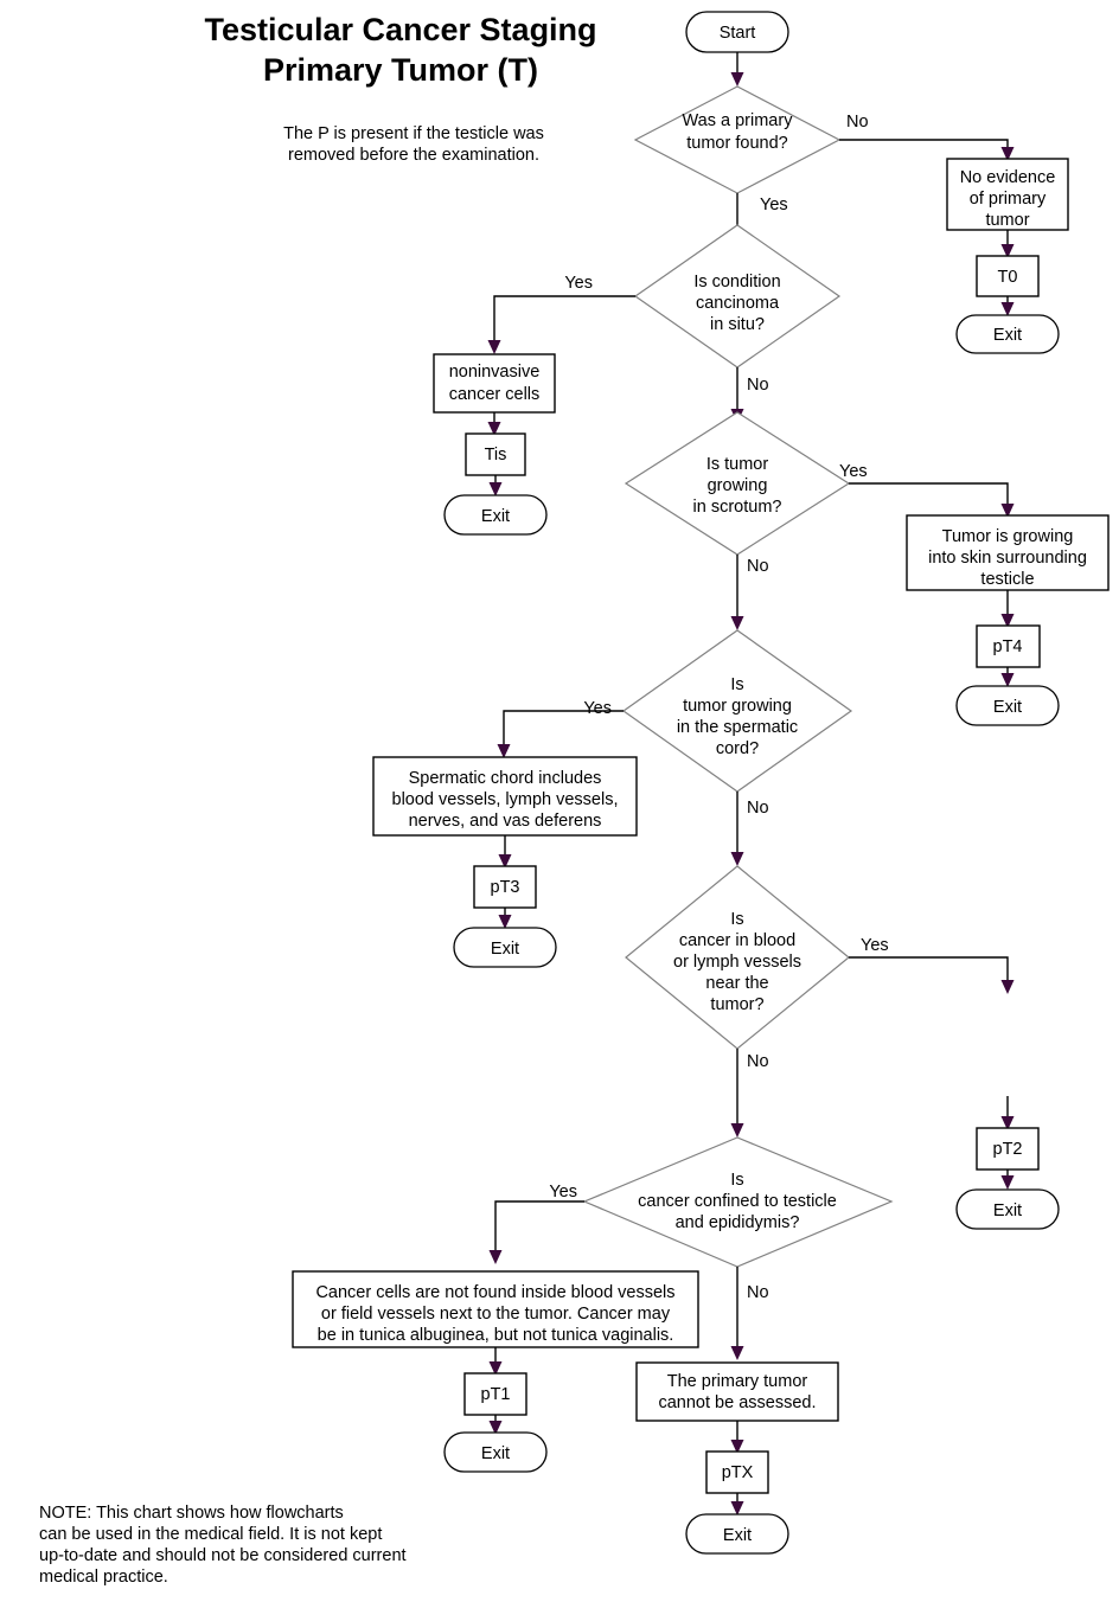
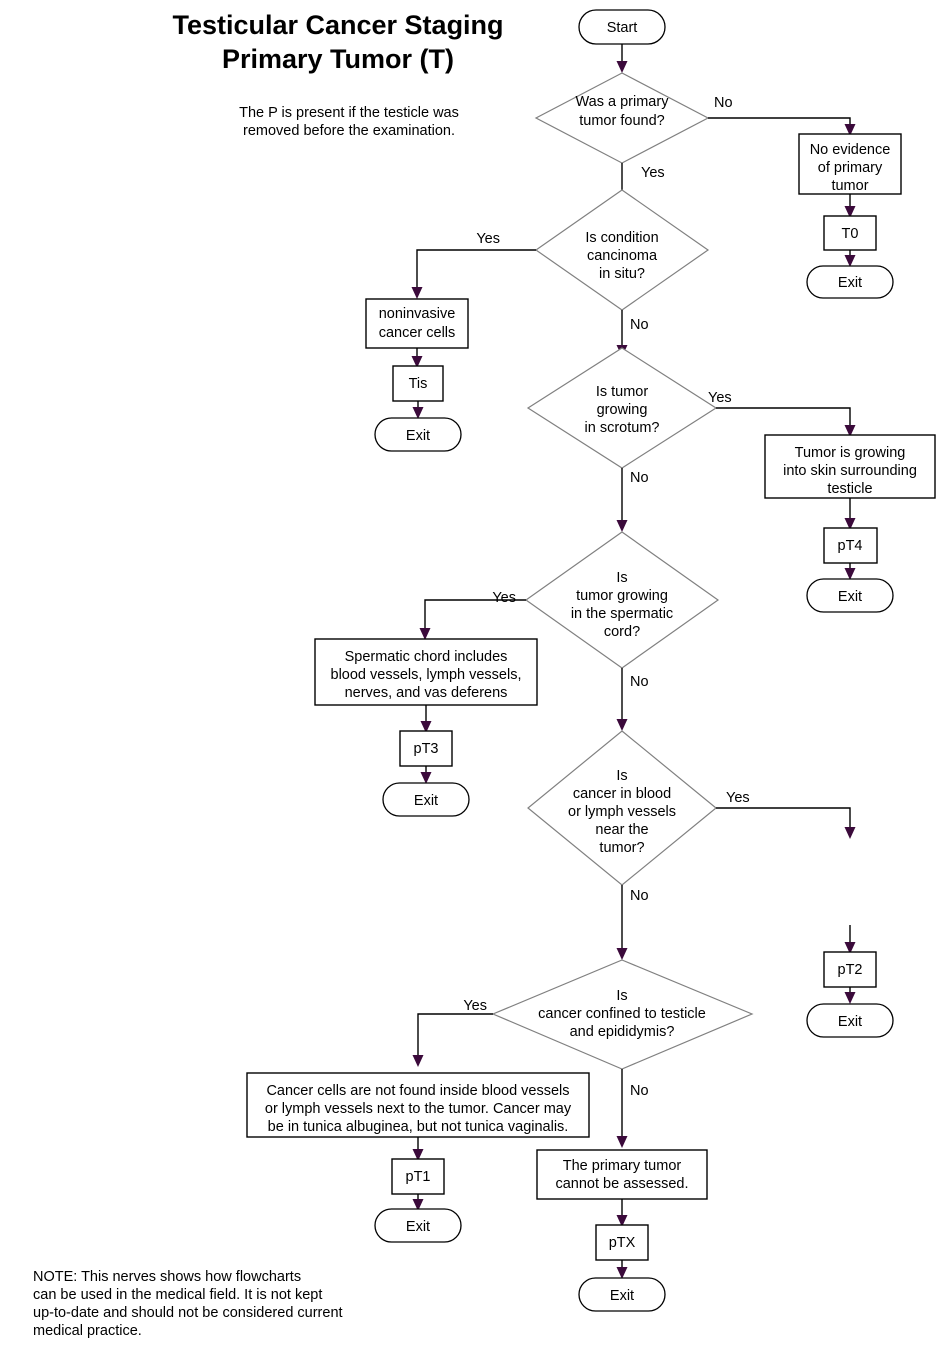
  Testicular Cancer Staging
  Primary Tumor (T)
  The P is present if the testicle was
  removed before the examination.
- NOTE: This chart shows how flowcharts
+ NOTE: This nerves shows how flowcharts
  can be used in the medical field. It is not kept
  up-to-date and should not be considered current
  medical practice.
  Start
  Was a primary
  tumor found?
  No
  Yes
  No evidence
  of primary
  tumor
  T0
  Exit
  Is condition
  cancinoma
  in situ?
  Yes
  No
  noninvasive
  cancer cells
  Tis
  Exit
  Is tumor
  growing
  in scrotum?
  Yes
  No
  Tumor is growing
  into skin surrounding
  testicle
  pT4
  Exit
  Is
  tumor growing
  in the spermatic
  cord?
  Yes
  No
  Spermatic chord includes
  blood vessels, lymph vessels,
  nerves, and vas deferens
  pT3
  Exit
  Is
  cancer in blood
  or lymph vessels
  near the
  tumor?
  Yes
  No
  pT2
  Exit
  Is
  cancer confined to testicle
  and epididymis?
  Yes
  No
  Cancer cells are not found inside blood vessels
- or field vessels next to the tumor. Cancer may
+ or lymph vessels next to the tumor. Cancer may
  be in tunica albuginea, but not tunica vaginalis.
  pT1
  Exit
  The primary tumor
  cannot be assessed.
  pTX
  Exit
